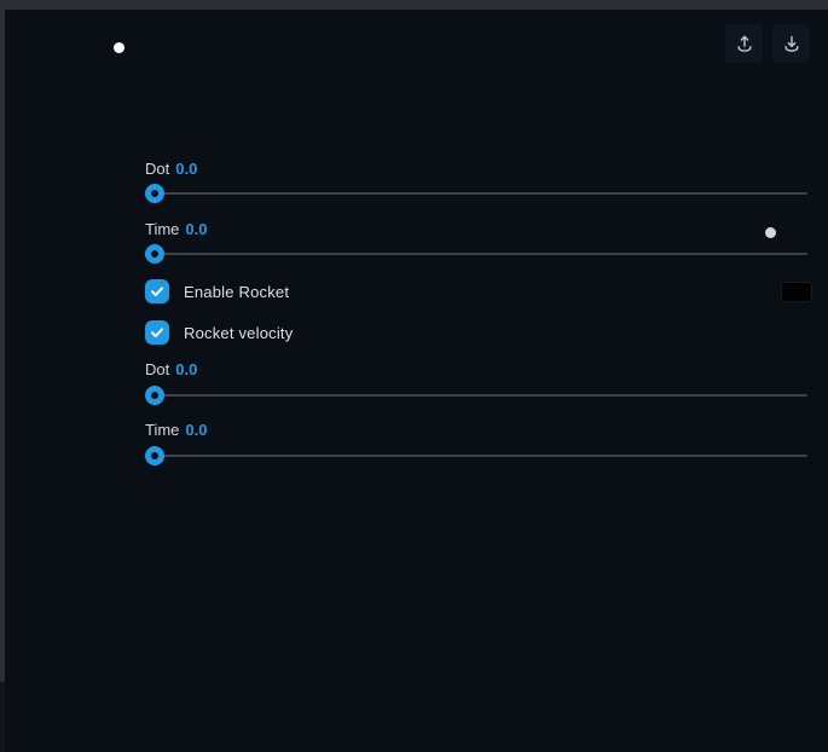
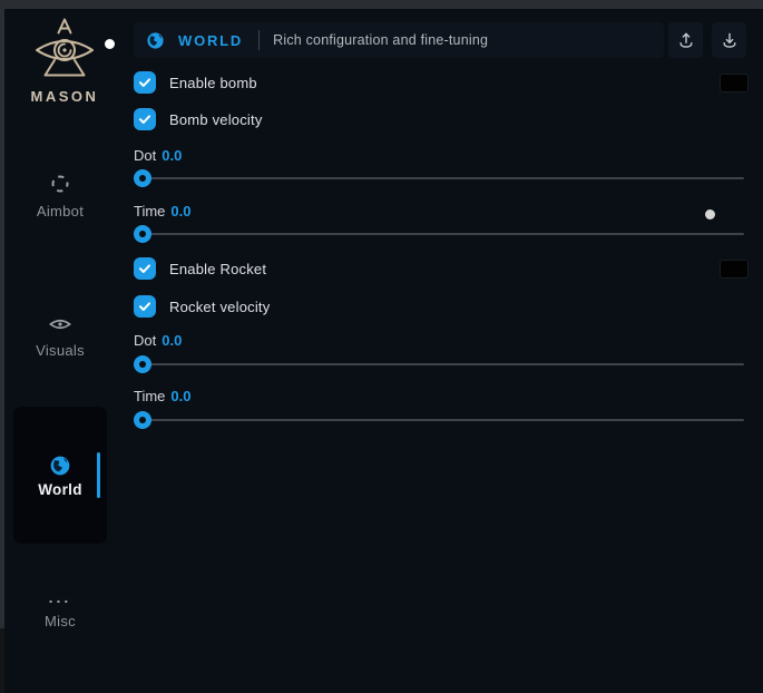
+ MASON
+ Aimbot
+ Visuals
+ World
+ ...
+ Misc
+ WORLD
+ Rich configuration and fine-tuning
+ Enable bomb
+ Bomb velocity
  Dot 0.0
  Time 0.0
  Enable Rocket
  Rocket velocity
  Dot 0.0
  Time 0.0
